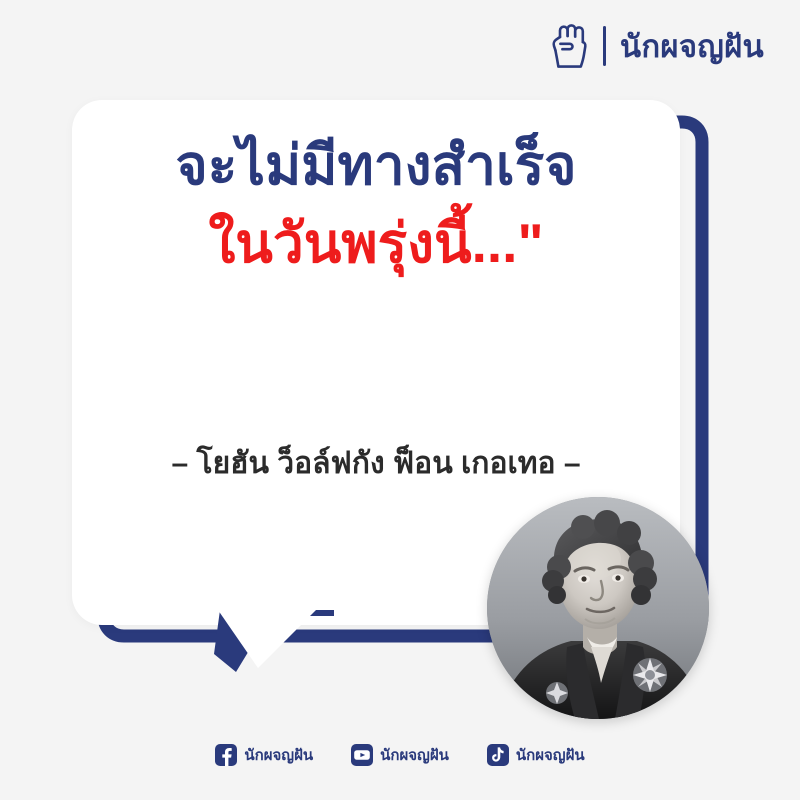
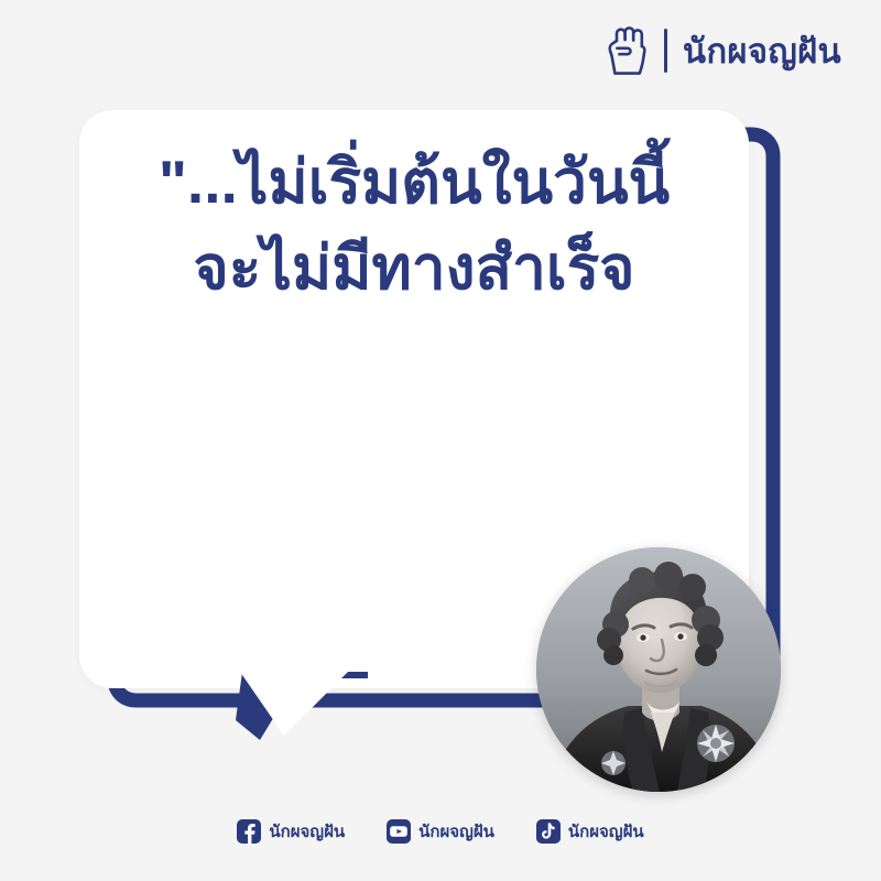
  นักผจญฝัน
+ "...ไม่เริ่มต้นในวันนี้
  จะไม่มีทางสำเร็จ
- ในวันพรุ่งนี้..."
- – โยฮัน ว็อล์ฟกัง ฟ็อน เกอเทอ –
  นักผจญฝัน
  นักผจญฝัน
  นักผจญฝัน
